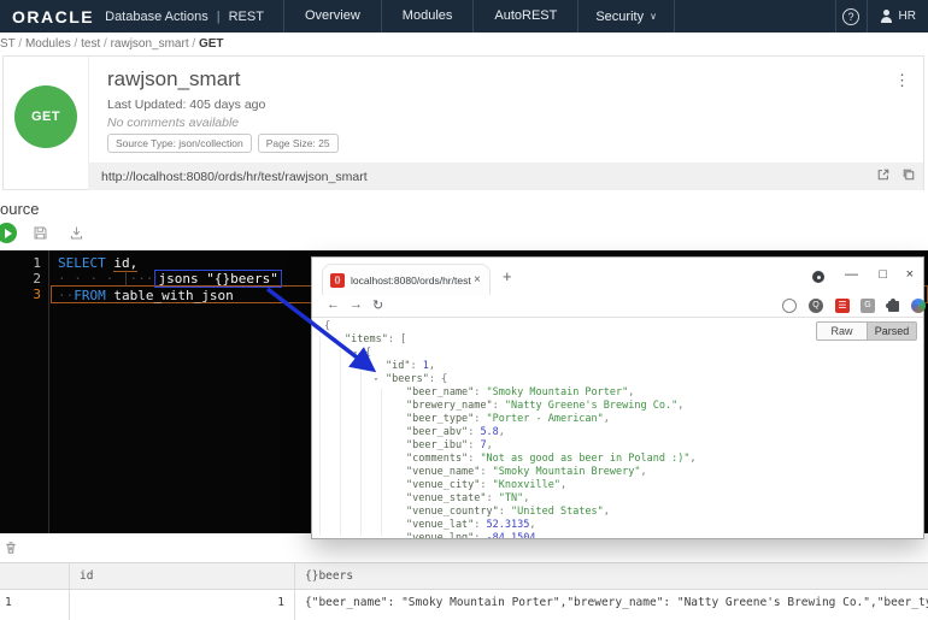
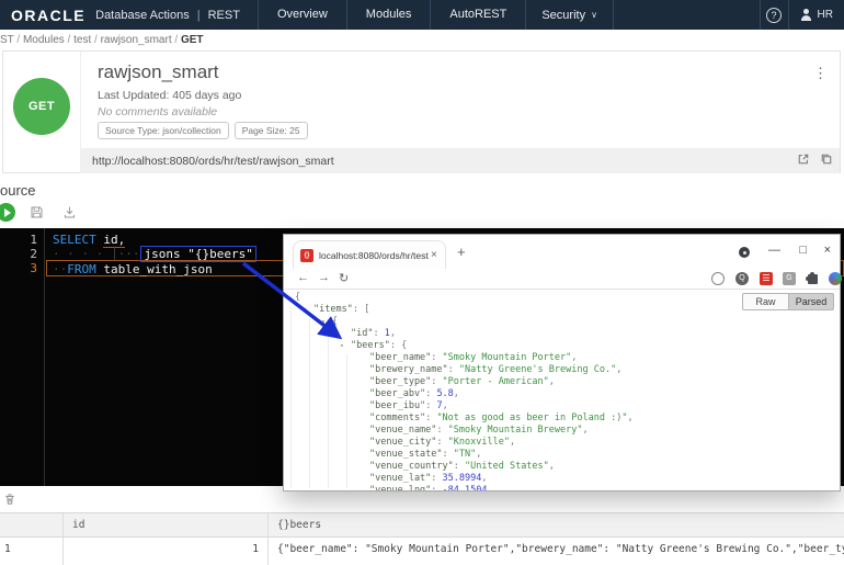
  ORACLE
  Database Actions
  |
  REST
  Overview
  Modules
  AutoREST
  Security
  ∨
  ?
  HR
  ST / Modules / test / rawjson_smart / GET
  GET
  rawjson_smart
  Last Updated: 405 days ago
  No comments available
  Source Type: json/collection
  Page Size: 25
  ⋮
  http://localhost:8080/ords/hr/test/rawjson_smart
  ource
  1
  2
  3
  SELECT id,
  · · · · │··· jsons "{}beers"
  ··FROM table_with_json
  id
  {}beers
  1
  1
  localhost:8080/ords/hr/test
  ×
  +
  —
  □
  ×
  ←
  →
  ↻
  ☰
  Raw
  Parsed
  "items": [
  ▾ {
  "id": 1,
  ▾ "beers": {
  "beer_name": "Smoky Mountain Porter",
  "brewery_name": "Natty Greene's Brewing Co.",
  "beer_type": "Porter - American",
  "beer_abv": 5.8,
  "beer_ibu": 7,
  "comments": "Not as good as beer in Poland :)",
  "venue_name": "Smoky Mountain Brewery",
  "venue_city": "Knoxville",
  "venue_state": "TN",
  "venue_country": "United States",
- "venue_lat": 52.3135,
+ "venue_lat": 35.8994,
